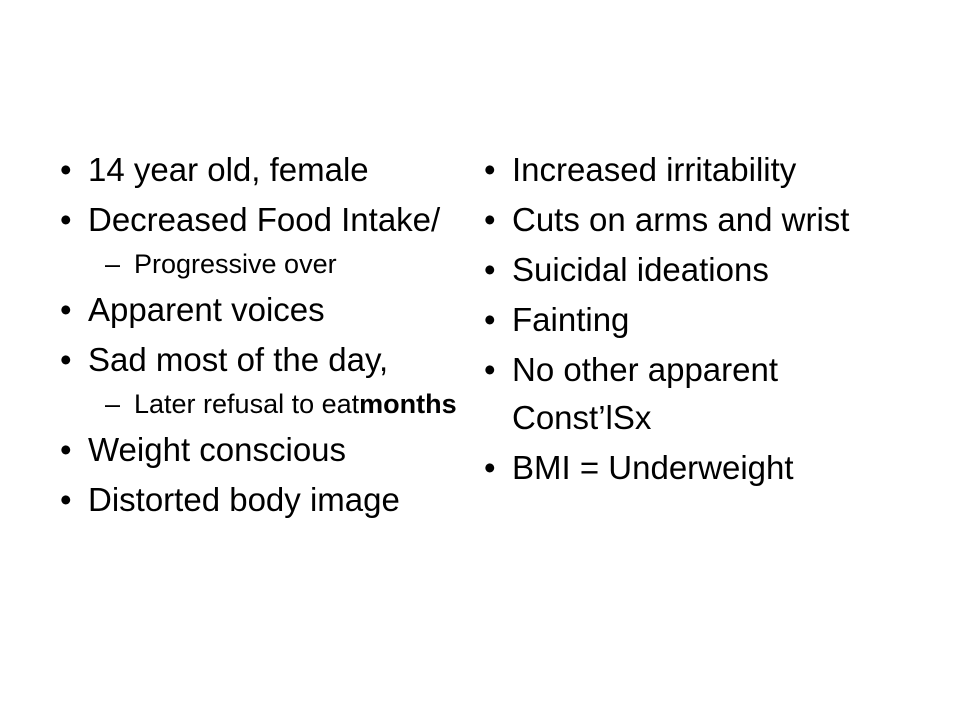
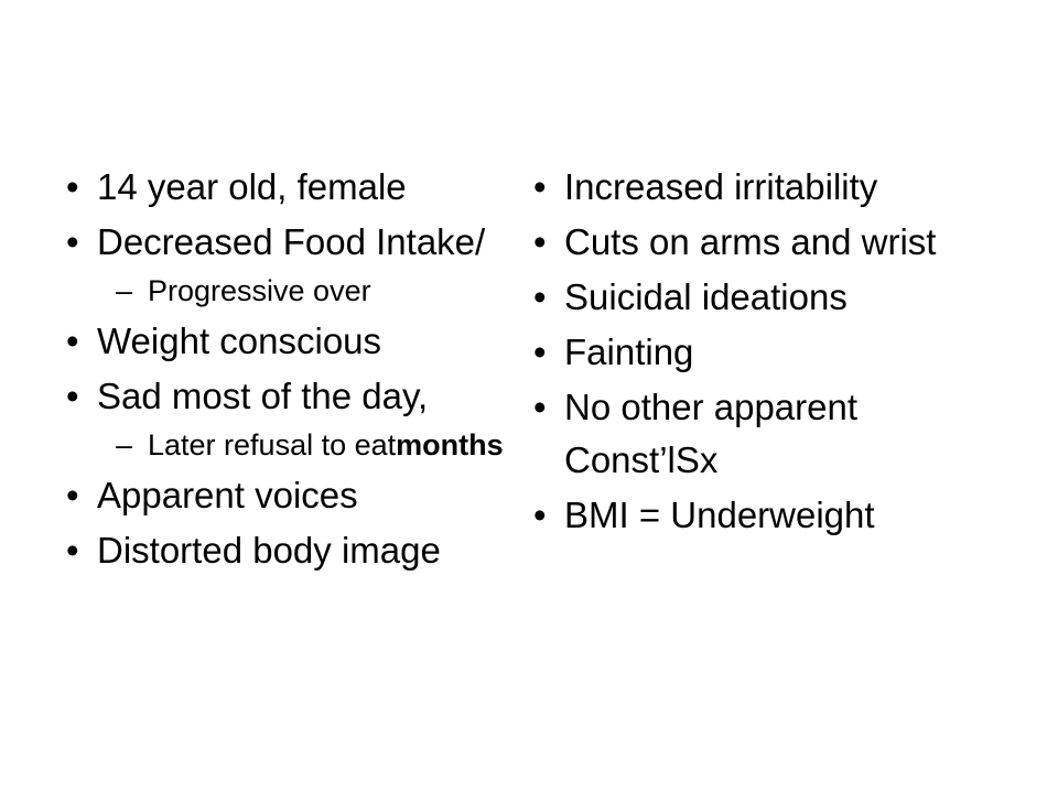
  •
  14 year old, female
  •
  Decreased Food Intake/
  –
  Progressive over
  •
- Apparent voices
+ Weight conscious
  •
  Sad most of the day,
  –
  Later refusal to eatmonths
  •
- Weight conscious
+ Apparent voices
  •
  Distorted body image
  •
  Increased irritability
  •
  Cuts on arms and wrist
  •
  Suicidal ideations
  •
  Fainting
  •
  No other apparent Const’lSx
  •
  BMI = Underweight
